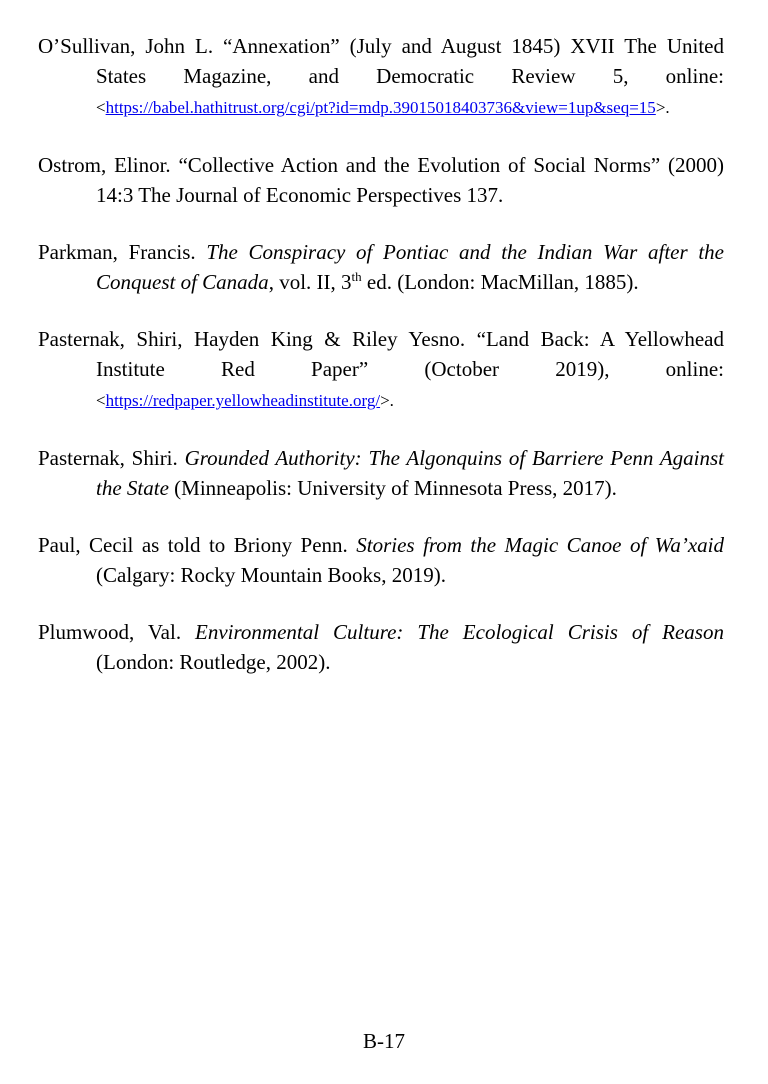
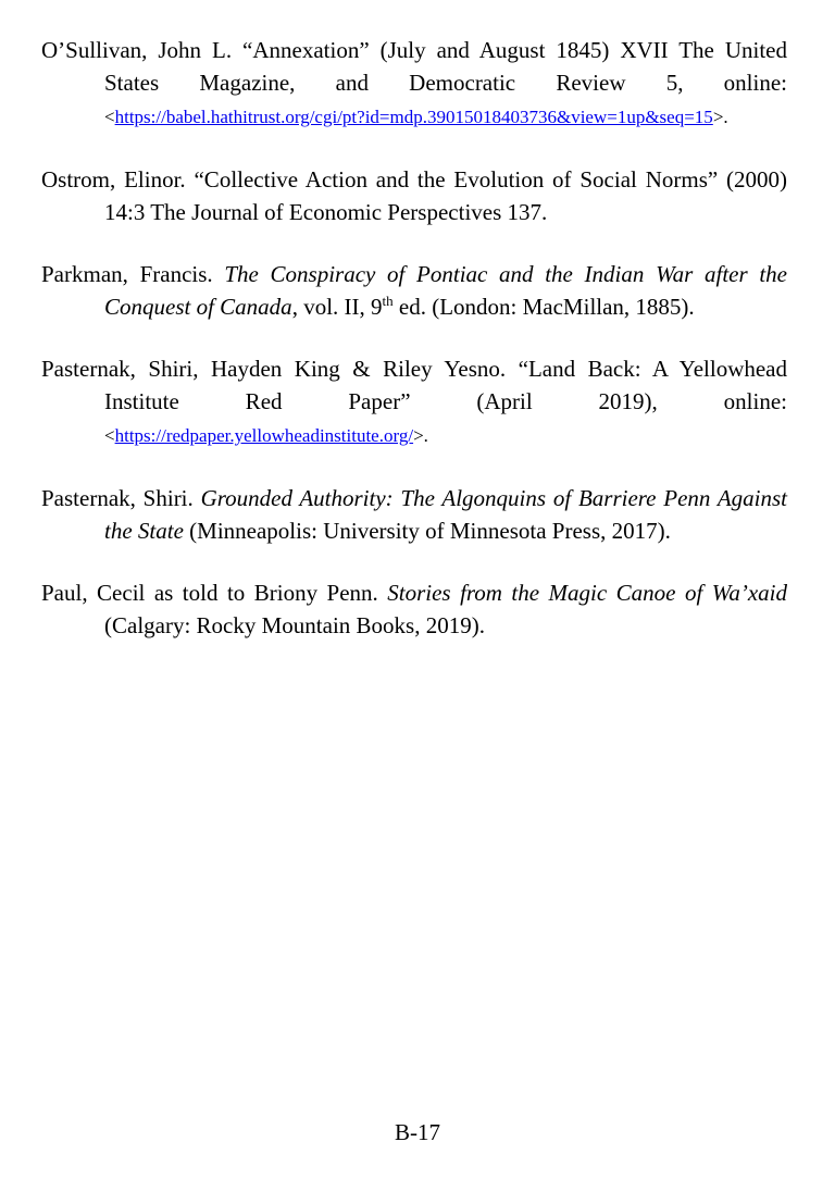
  O’Sullivan, John L. “Annexation” (July and August 1845) XVII The United States Magazine, and Democratic Review 5, online: <https://babel.hathitrust.org/cgi/pt?id=mdp.39015018403736&view=1up&seq=15>.
  Ostrom, Elinor. “Collective Action and the Evolution of Social Norms” (2000) 14:3 The Journal of Economic Perspectives 137.
- Parkman, Francis. The Conspiracy of Pontiac and the Indian War after the Conquest of Canada, vol. II, 3th ed. (London: MacMillan, 1885).
+ Parkman, Francis. The Conspiracy of Pontiac and the Indian War after the Conquest of Canada, vol. II, 9th ed. (London: MacMillan, 1885).
- Pasternak, Shiri, Hayden King & Riley Yesno. “Land Back: A Yellowhead Institute Red Paper” (October 2019), online: <https://redpaper.yellowheadinstitute.org/>.
+ Pasternak, Shiri, Hayden King & Riley Yesno. “Land Back: A Yellowhead Institute Red Paper” (April 2019), online: <https://redpaper.yellowheadinstitute.org/>.
  Pasternak, Shiri. Grounded Authority: The Algonquins of Barriere Penn Against the State (Minneapolis: University of Minnesota Press, 2017).
  Paul, Cecil as told to Briony Penn. Stories from the Magic Canoe of Wa’xaid (Calgary: Rocky Mountain Books, 2019).
- Plumwood, Val. Environmental Culture: The Ecological Crisis of Reason (London: Routledge, 2002).
  B-17
